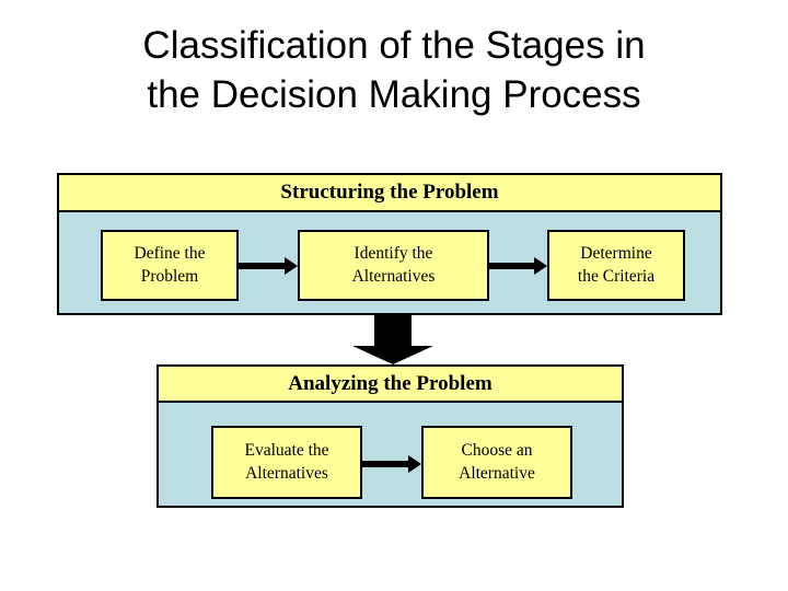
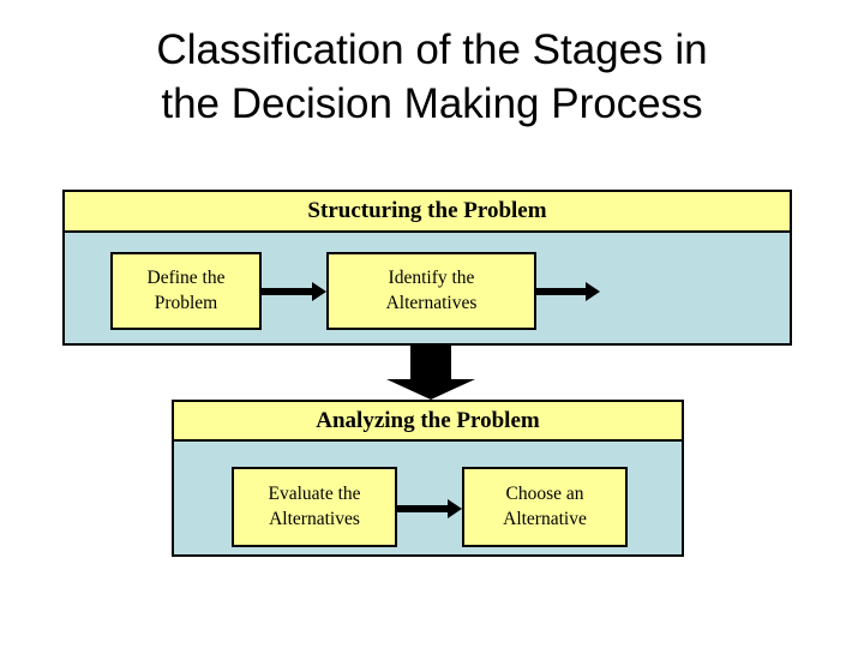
  Classification of the Stages in
  the Decision Making Process
  Structuring the Problem
  Define the
  Problem
  Identify the
  Alternatives
- Determine
- the Criteria
  Analyzing the Problem
  Evaluate the
  Alternatives
  Choose an
  Alternative
